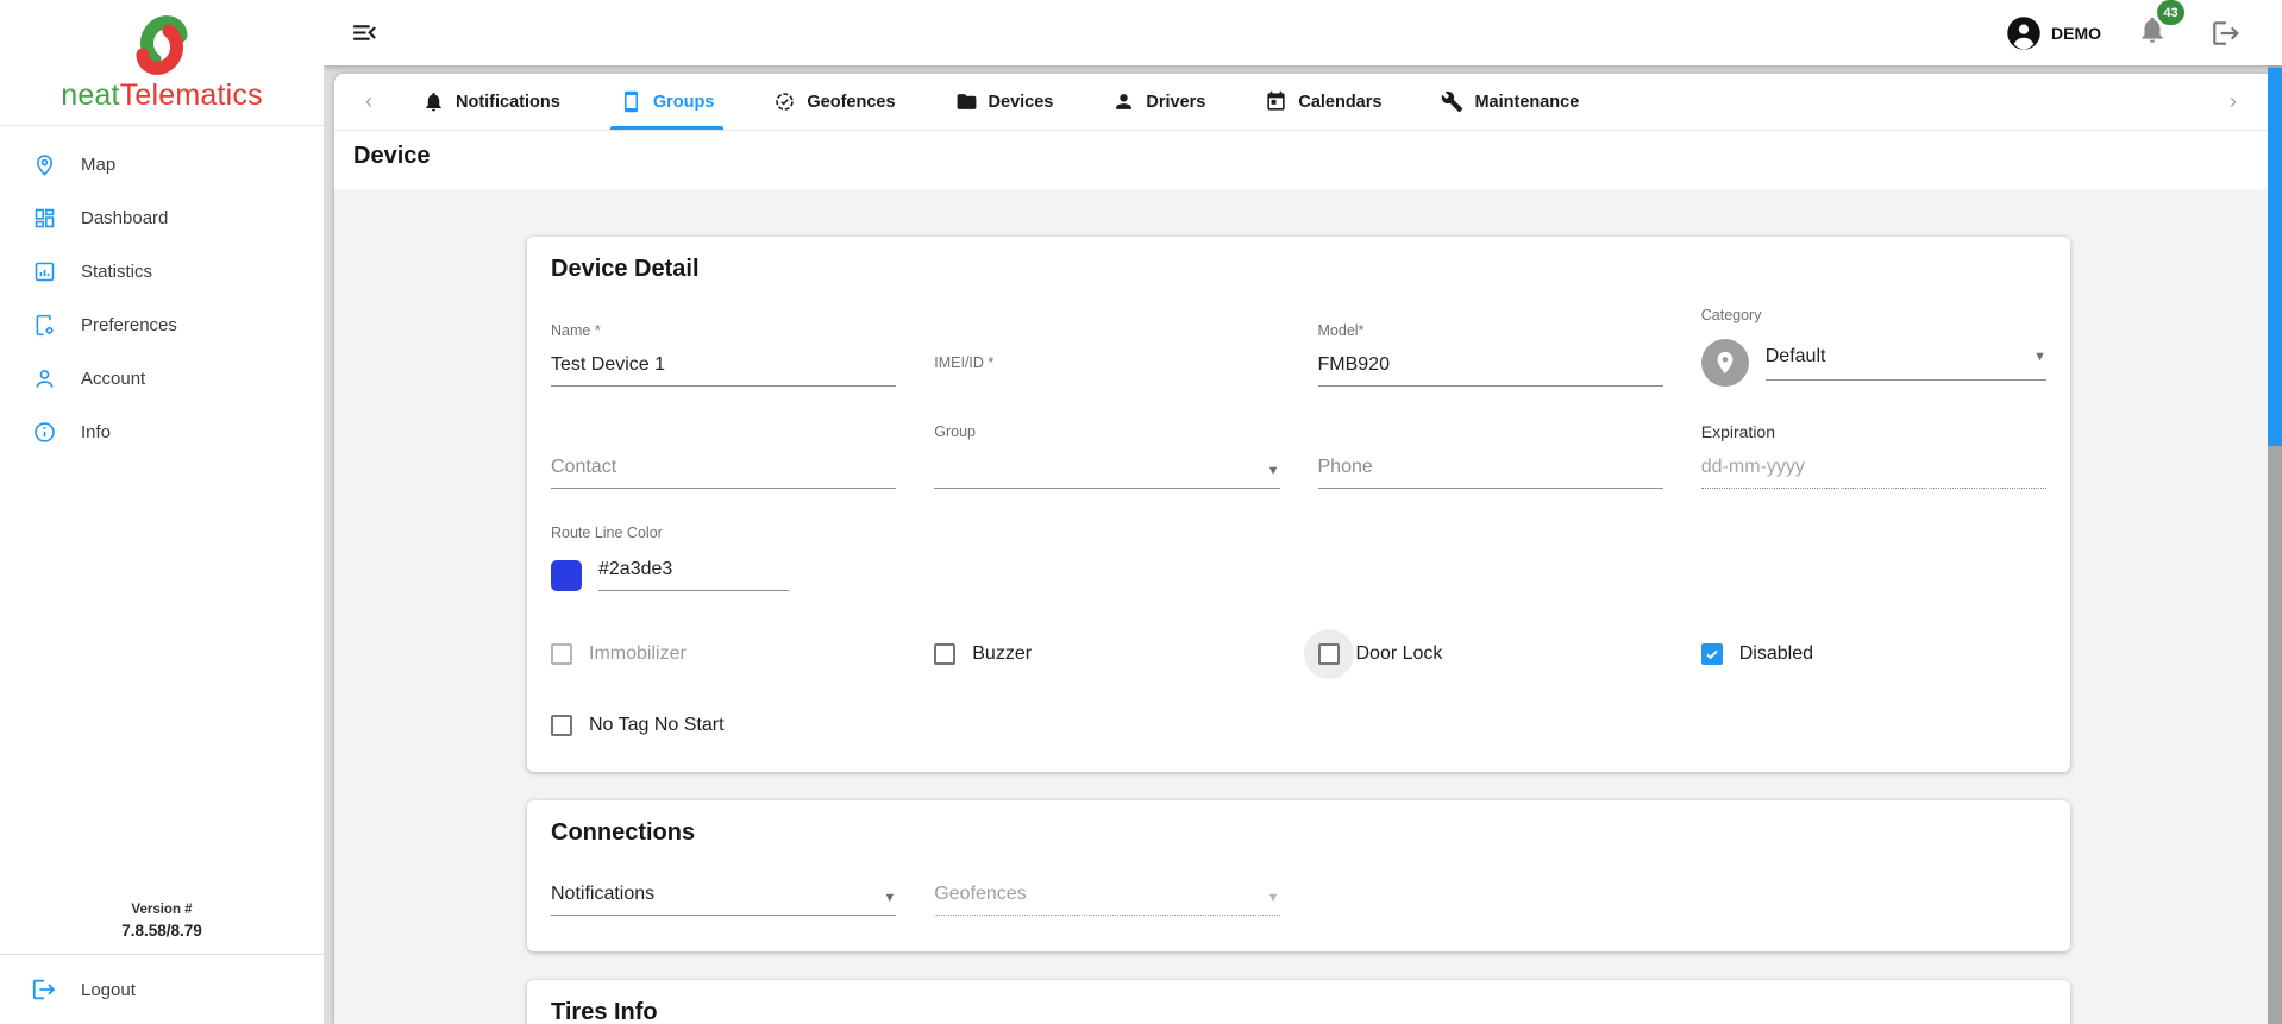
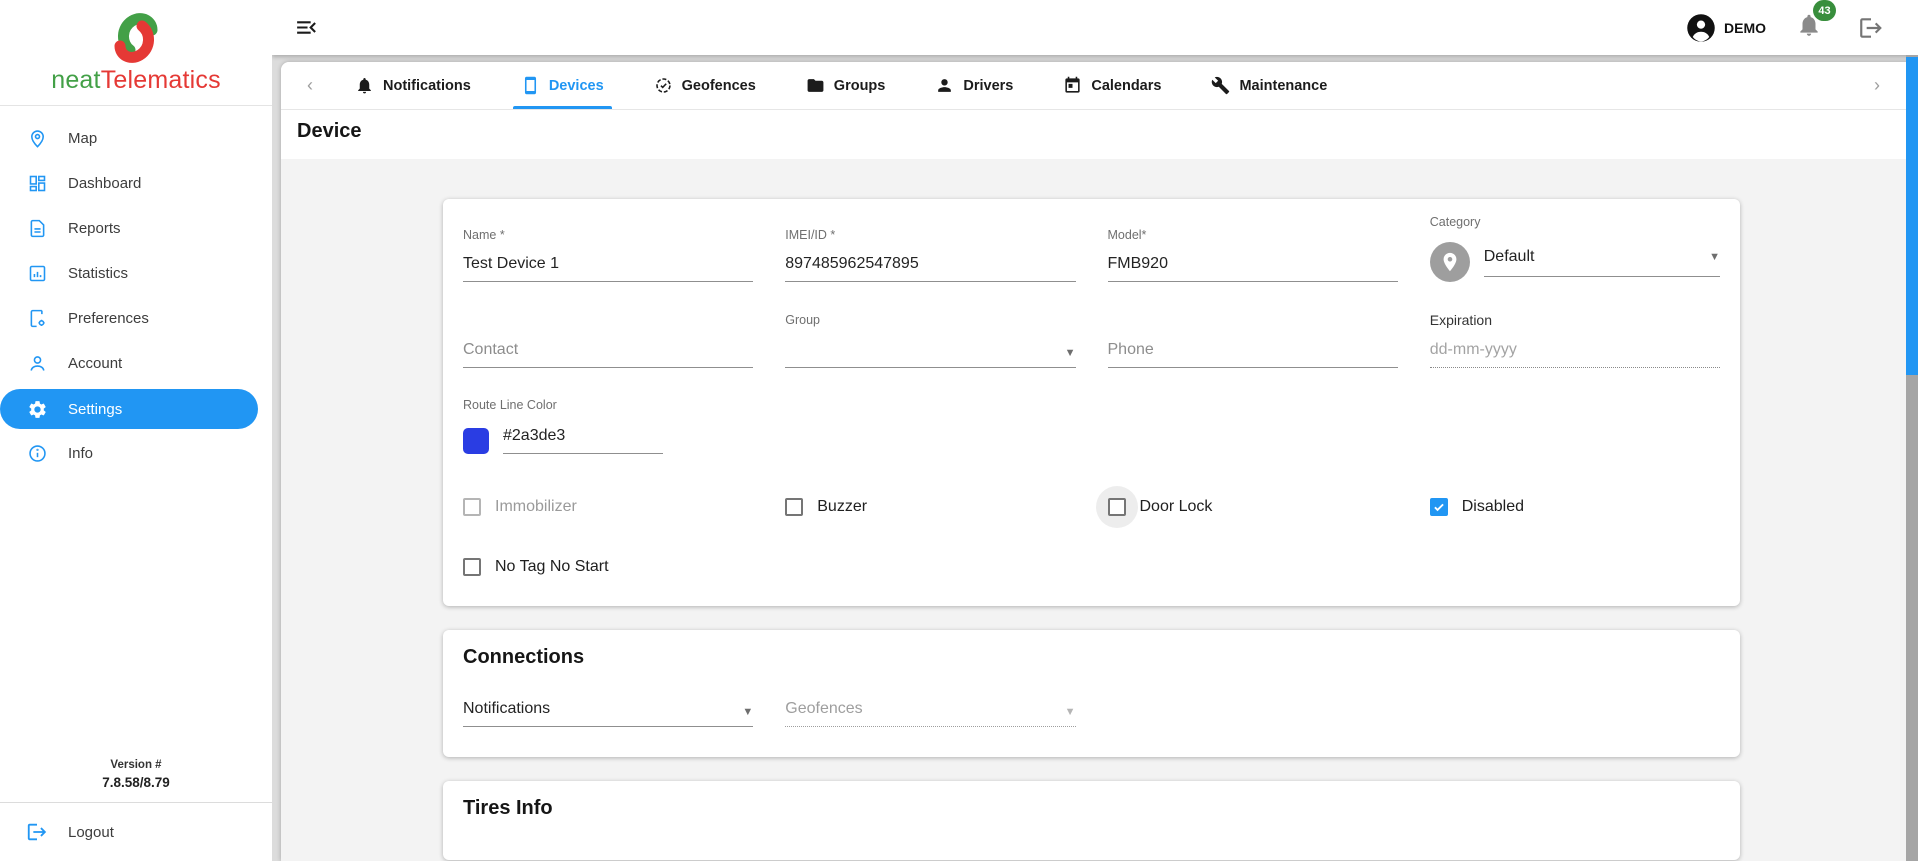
  neatTelematics
  Map
  Dashboard
+ Reports
  Statistics
  Preferences
  Account
+ Settings
  Info
  Version #
  7.8.58/8.79
  Logout
  DEMO
  43
  ‹
  Notifications
- Groups
+ Devices
  Geofences
- Devices
+ Groups
  Drivers
  Calendars
  Maintenance
  ›
  Device
- Device Detail
  Name *
  Test Device 1
  IMEI/ID *
+ 897485962547895
  Model*
  FMB920
  Category
  Default
  ▼
  Contact
  Group
  ▼
  Phone
  Expiration
  dd-mm-yyyy
  Route Line Color
  #2a3de3
  Immobilizer
  Buzzer
  Door Lock
  Disabled
  No Tag No Start
  Connections
  Notifications
  ▼
  Geofences
  ▼
  Tires Info
